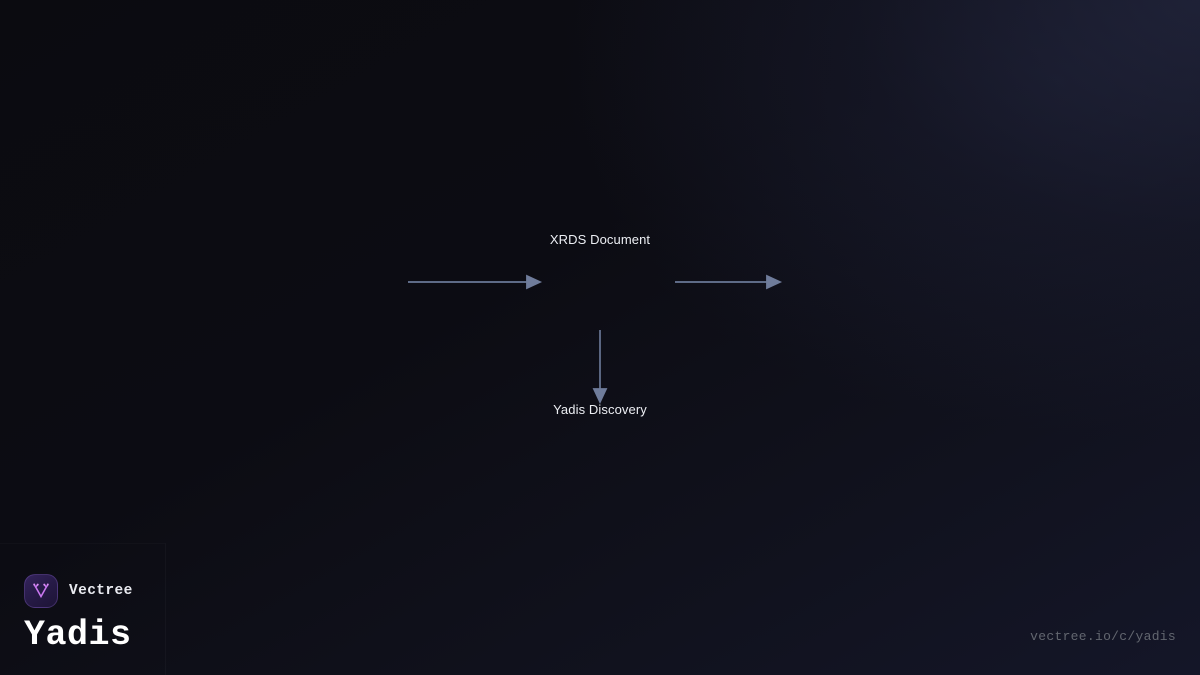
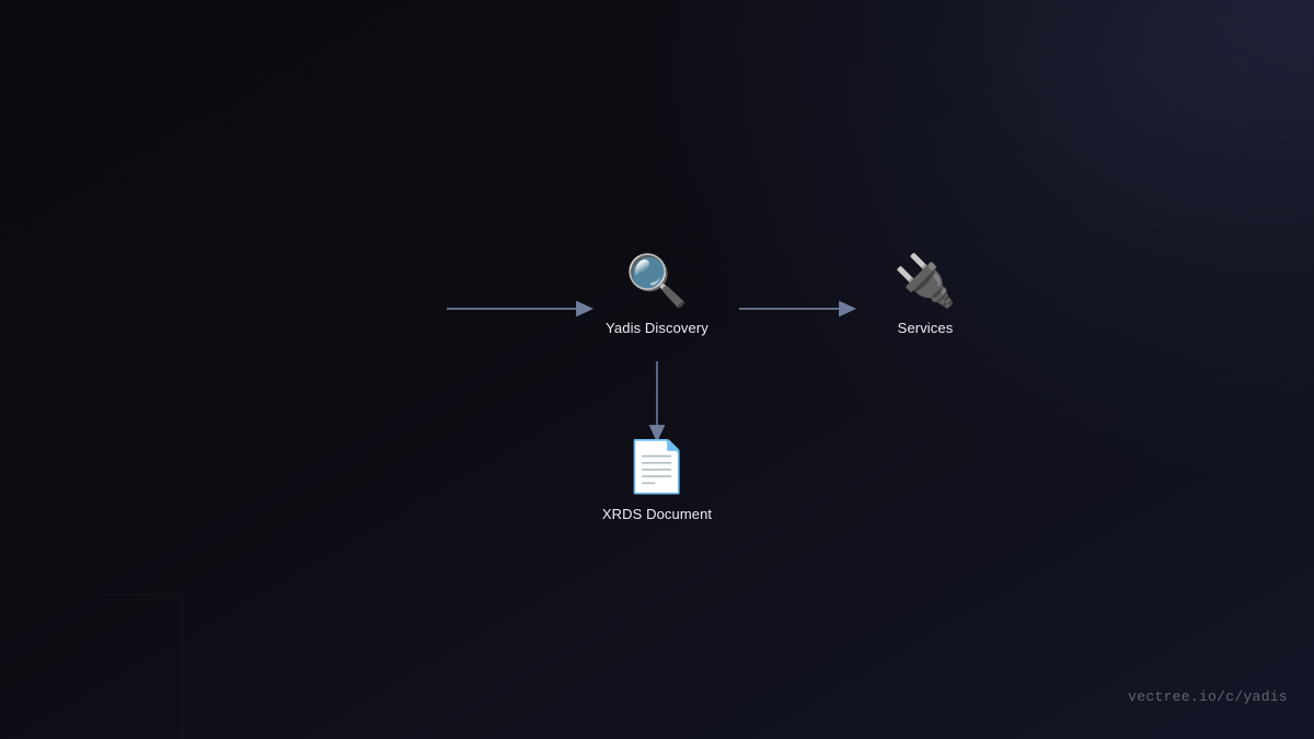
+ 🔍
- XRDS Document
+ Yadis Discovery
+ 🔌
+ Services
+ 📄
- Yadis Discovery
+ XRDS Document
- Vectree
- Yadis
  vectree.io/c/yadis
